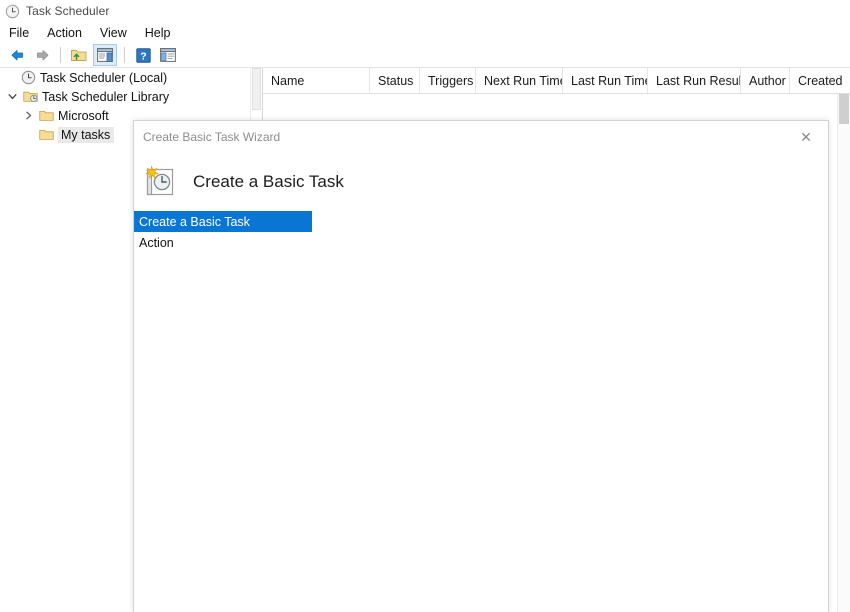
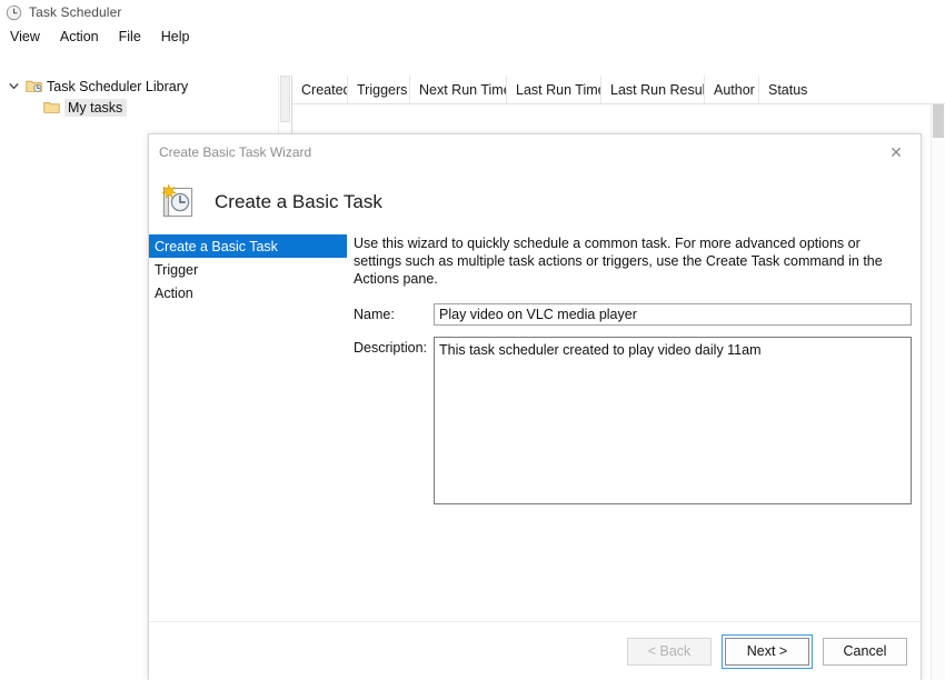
  Task Scheduler
- File
+ View
  Action
- View
+ File
  Help
- ?
- Task Scheduler (Local)
  Task Scheduler Library
- Microsoft
  My tasks
- Name
- Status
+ Created
  Triggers
  Next Run Tim
  Last Run Tim
  Last Run Resul
  Author
- Created
+ Status
  Create Basic Task Wizard
  ✕
  Create a Basic Task
  Create a Basic Task
+ Trigger
  Action
+ Use this wizard to quickly schedule a common task. For more advanced options or settings such as multiple task actions or triggers, use the Create Task command in the Actions pane.
+ Name:
+ Play video on VLC media player
+ Description:
+ This task scheduler created to play video daily 11am
+ < Back
+ Next >
+ Cancel
